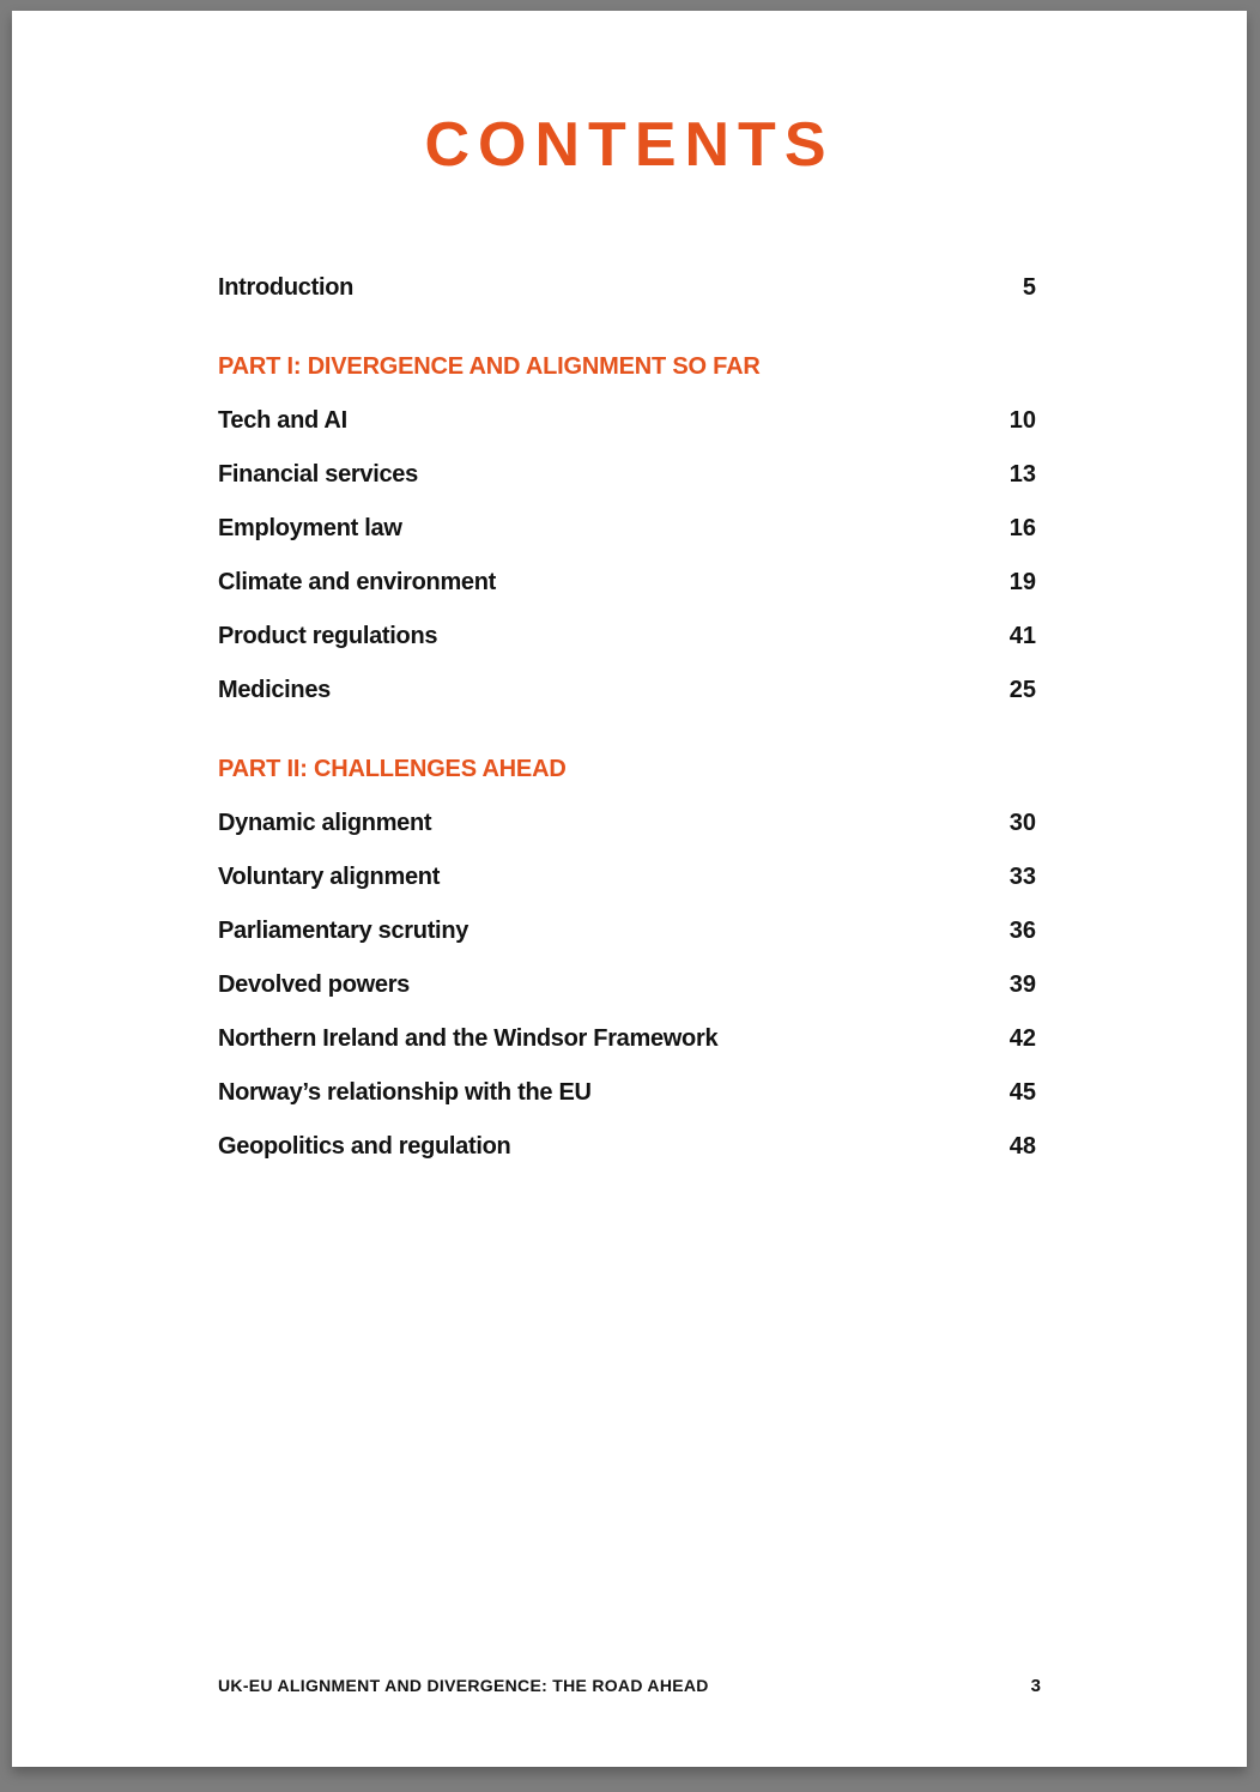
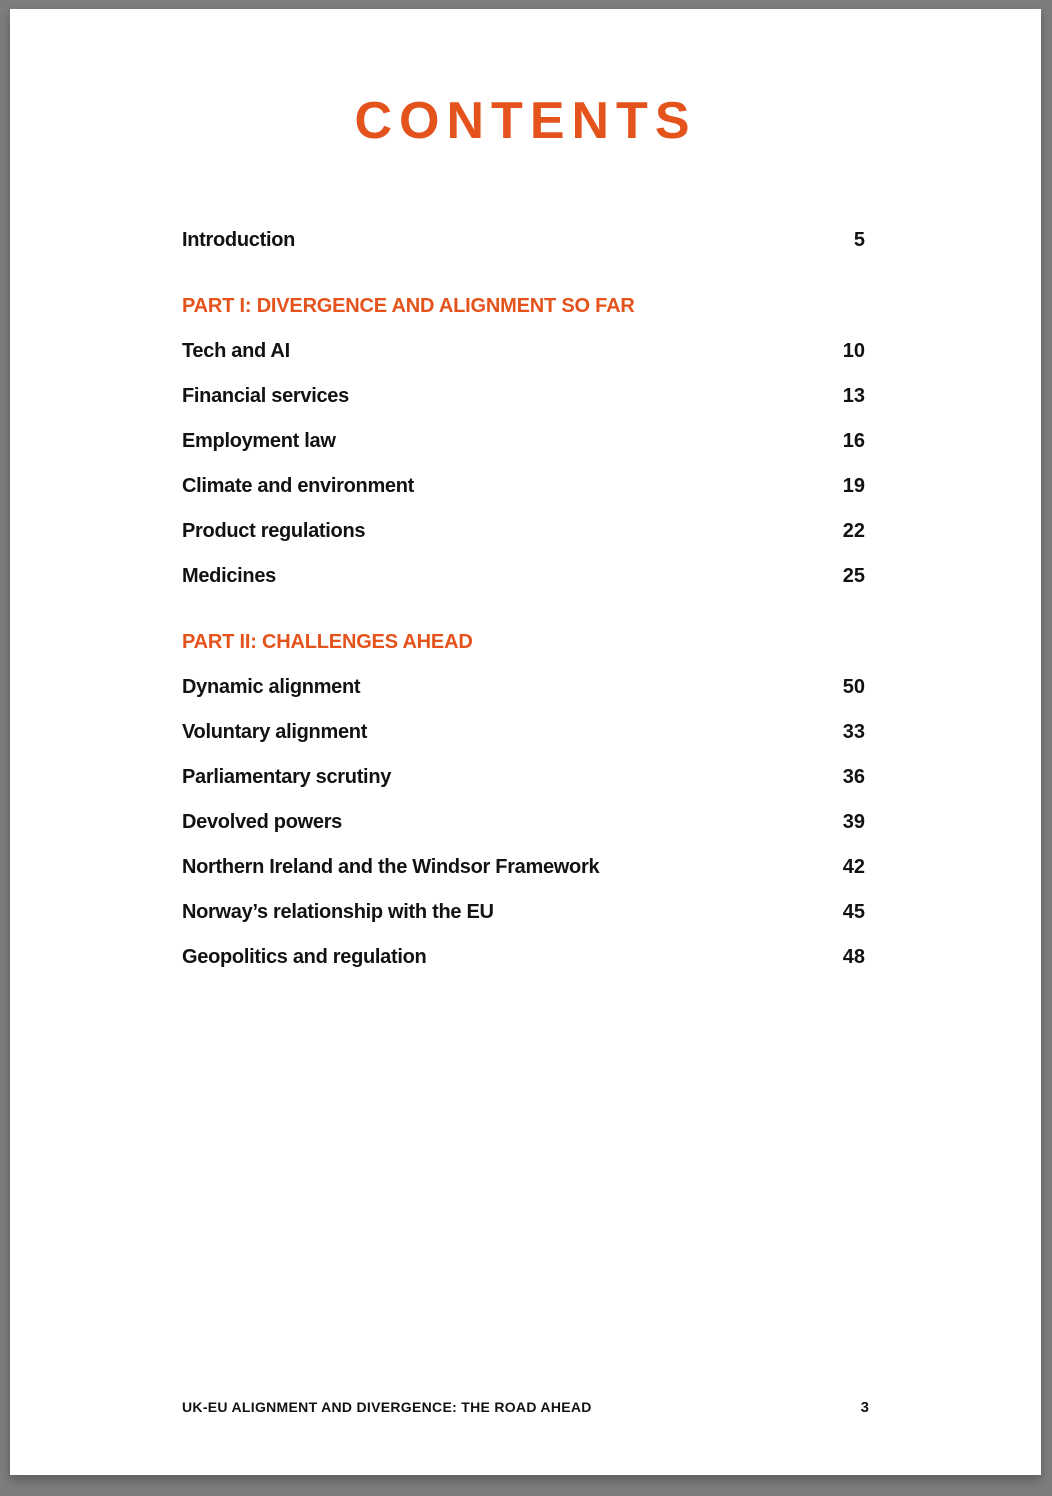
  CONTENTS
  Introduction
  5
  PART I: DIVERGENCE AND ALIGNMENT SO FAR
  Tech and AI
  10
  Financial services
  13
  Employment law
  16
  Climate and environment
  19
  Product regulations
- 41
+ 22
  Medicines
  25
  PART II: CHALLENGES AHEAD
  Dynamic alignment
- 30
+ 50
  Voluntary alignment
  33
  Parliamentary scrutiny
  36
  Devolved powers
  39
  Northern Ireland and the Windsor Framework
  42
  Norway’s relationship with the EU
  45
  Geopolitics and regulation
  48
  UK-EU ALIGNMENT AND DIVERGENCE: THE ROAD AHEAD
  3
